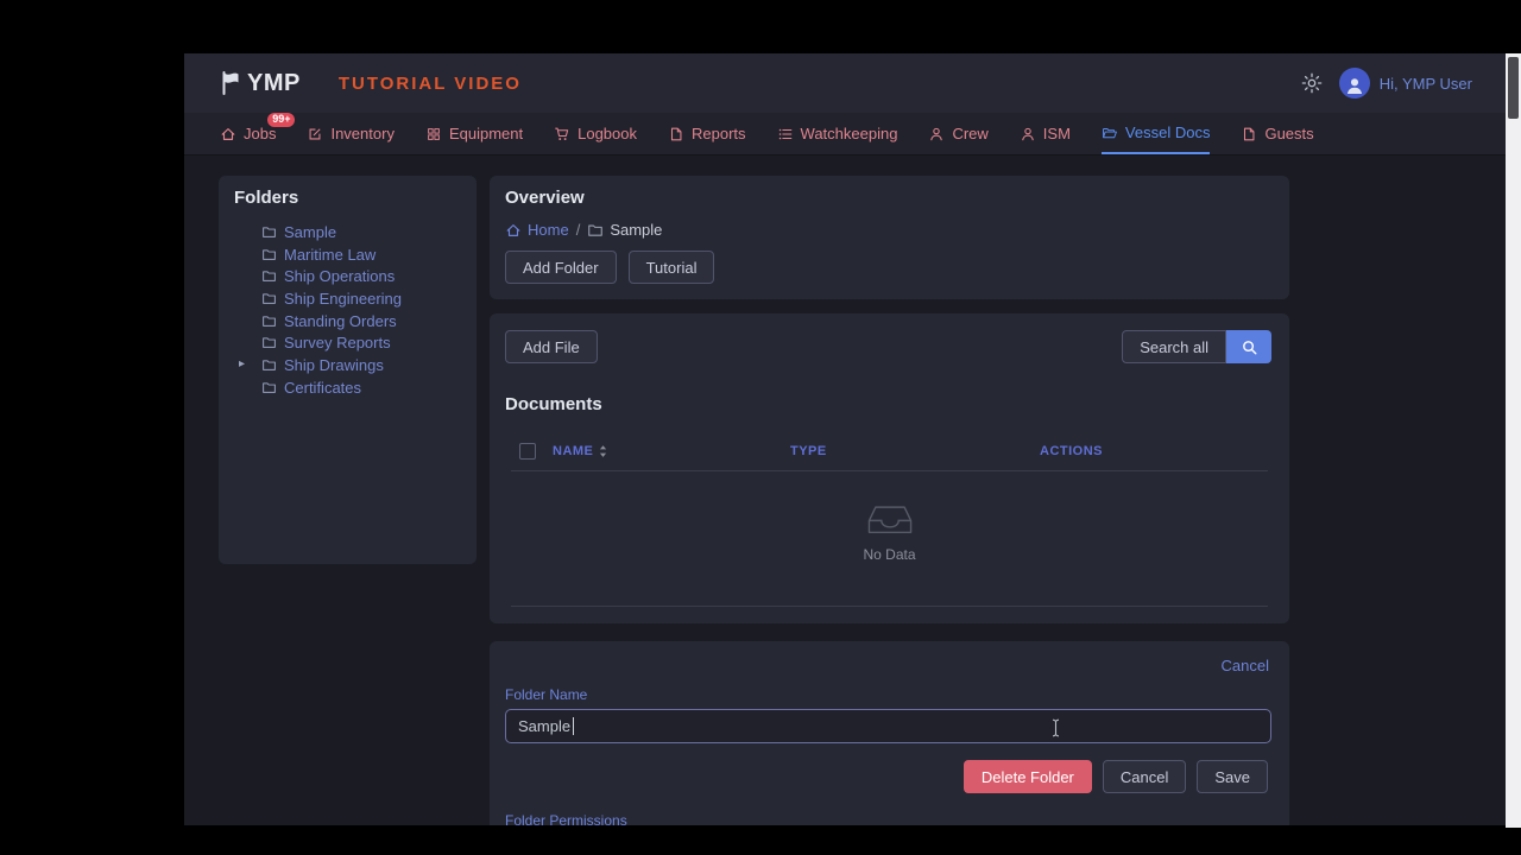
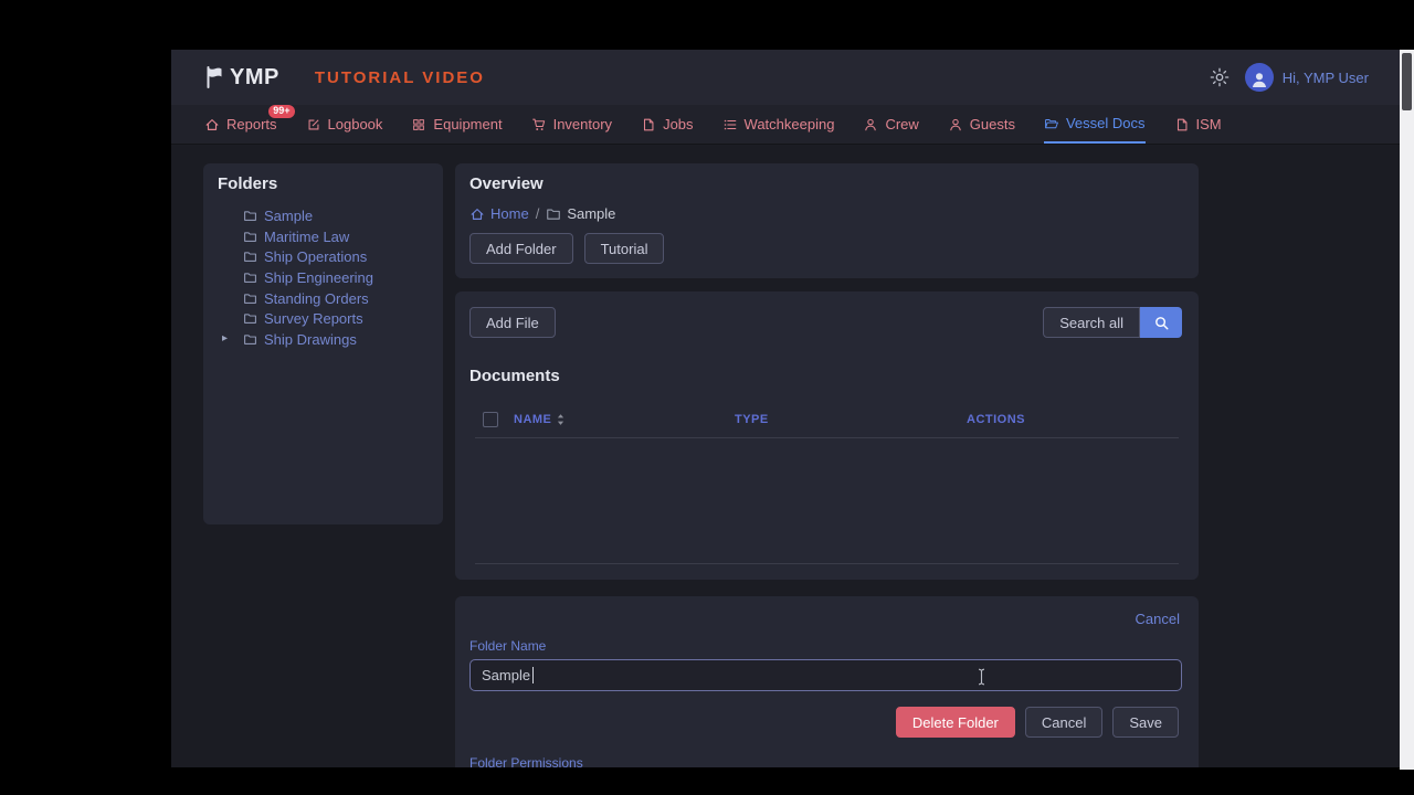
  YMP
  TUTORIAL VIDEO
  Hi, YMP User
- Jobs
+ Reports
  99+
- Inventory
+ Logbook
  Equipment
- Logbook
+ Inventory
- Reports
+ Jobs
  Watchkeeping
  Crew
- ISM
+ Guests
  Vessel Docs
- Guests
+ ISM
  Folders
  Sample
  Maritime Law
  Ship Operations
  Ship Engineering
  Standing Orders
  Survey Reports
  ▸
  Ship Drawings
- Certificates
  Overview
  Home
  /
  Sample
  Add Folder
  Tutorial
  Add File
  Search all
  Documents
  NAME
  TYPE
  ACTIONS
- No Data
  Cancel
  Folder Name
  Sample
  Delete Folder
  Cancel
  Save
  Folder Permissions
